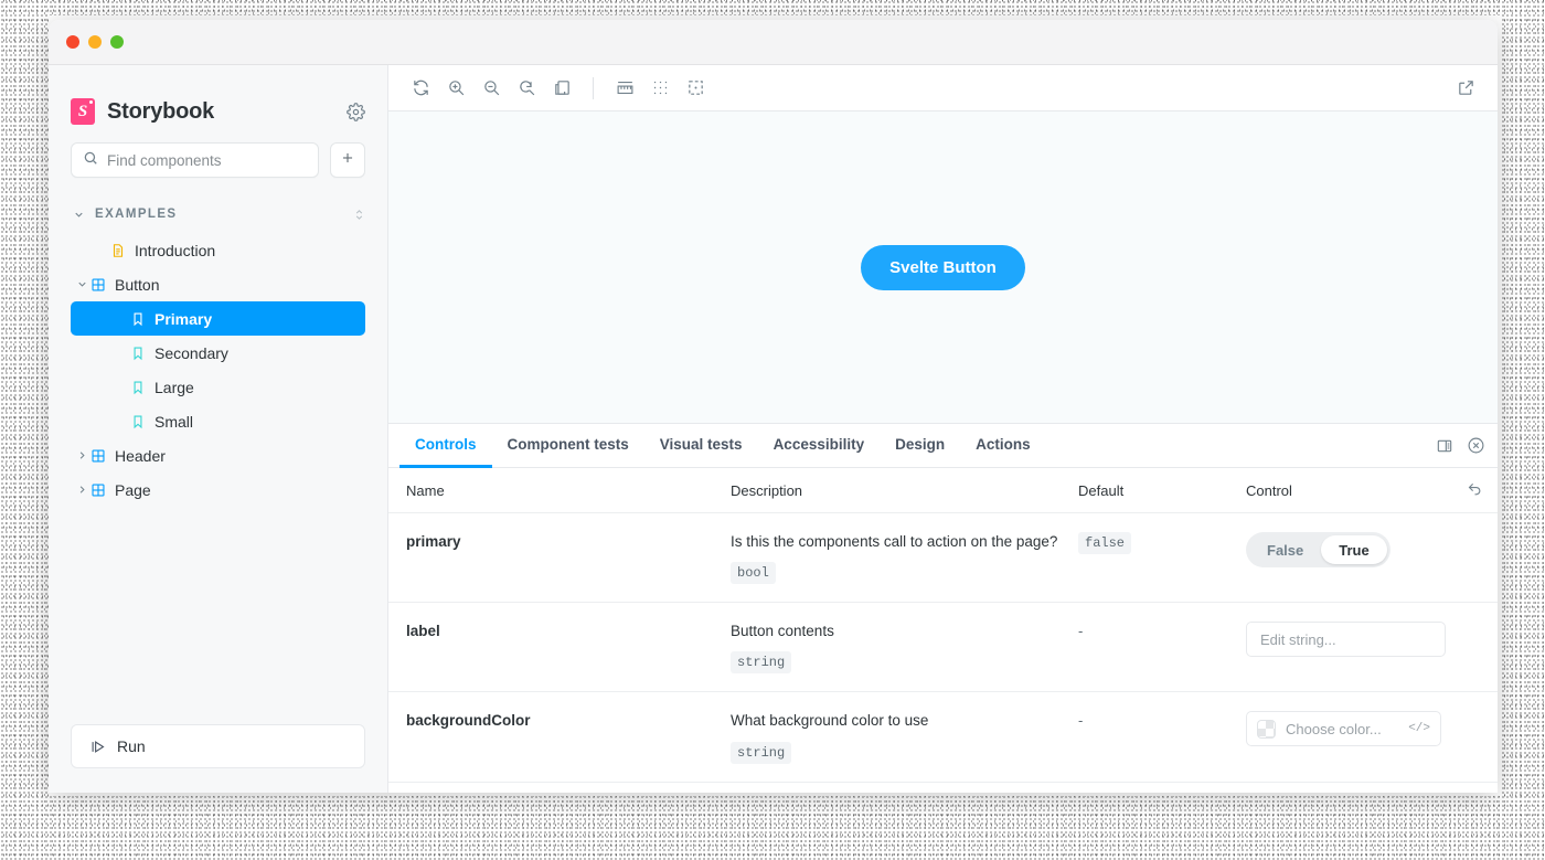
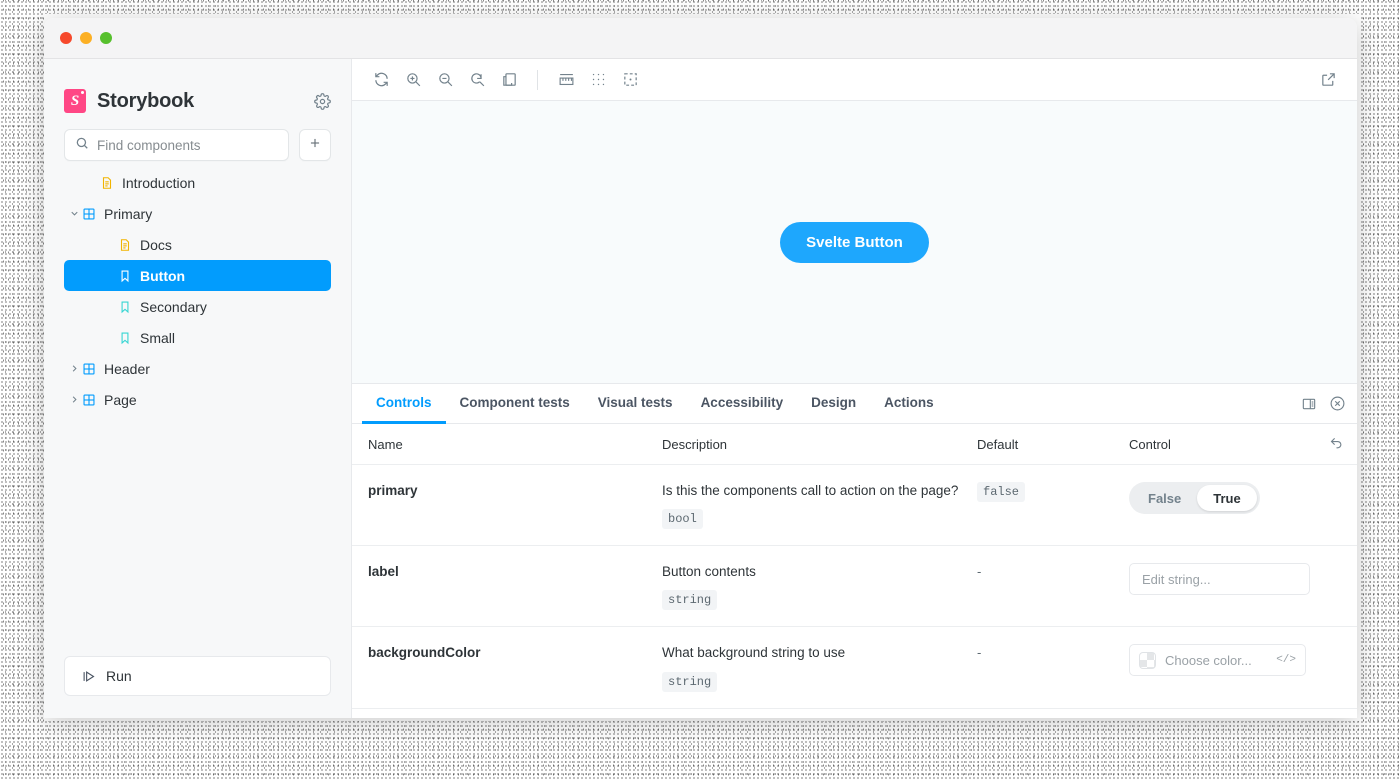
  S
  Storybook
  Find components
- EXAMPLES
  Introduction
- Button
+ Primary
+ Docs
- Primary
+ Button
  Secondary
- Large
  Small
  Header
  Page
  Run
  Svelte Button
  Controls
  Component tests
  Visual tests
  Accessibility
  Design
  Actions
  Name
  Description
  Default
  Control
  primary
  Is this the components call to action on the page?
  bool
  false
  False
  True
  label
  Button contents
  string
  -
  Edit string...
  backgroundColor
- What background color to use
+ What background string to use
  string
  -
  Choose color...
  </>
